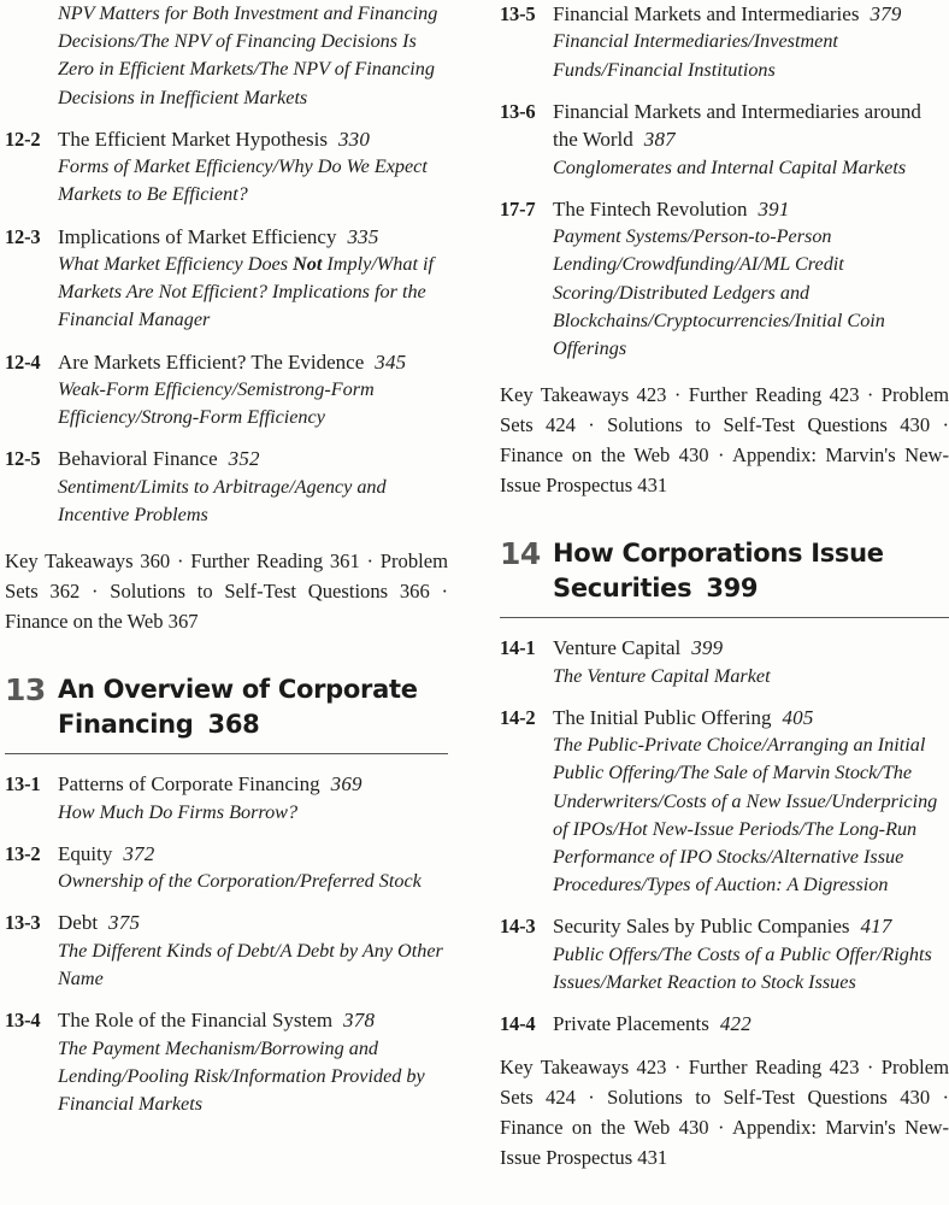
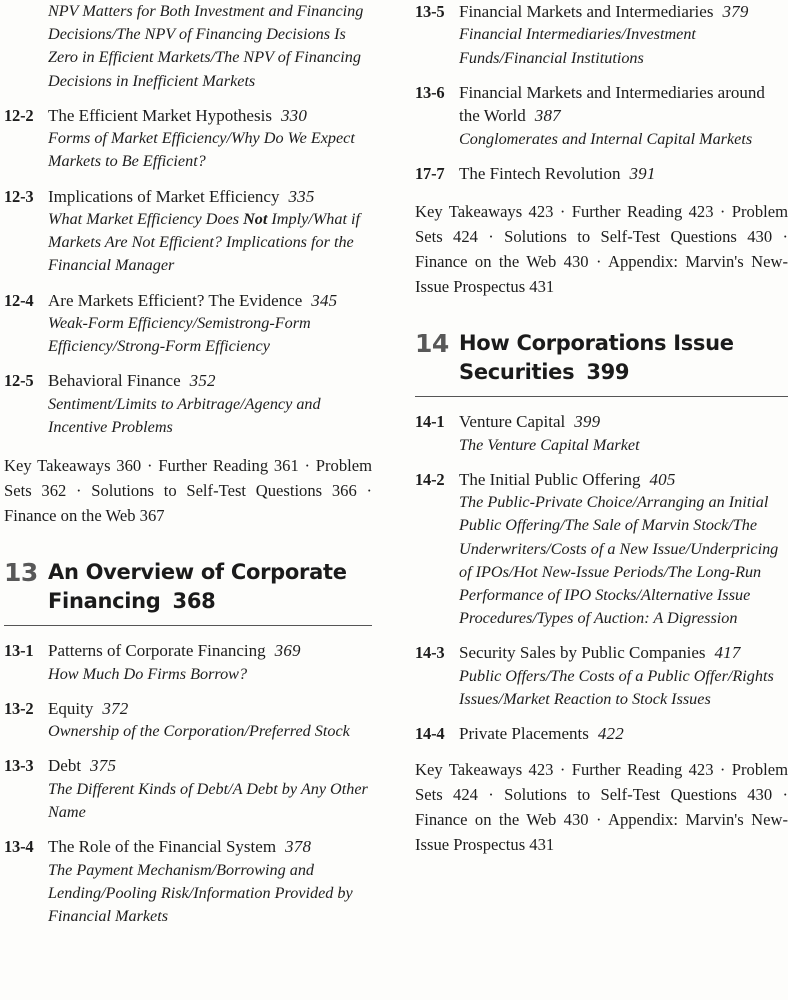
  NPV Matters for Both Investment and Financing Decisions/The NPV of Financing Decisions Is Zero in Efficient Markets/The NPV of Financing Decisions in Inefficient Markets
  12-2
  The Efficient Market Hypothesis 330
  Forms of Market Efficiency/Why Do We Expect Markets to Be Efficient?
  12-3
  Implications of Market Efficiency 335
  What Market Efficiency Does Not Imply/What if Markets Are Not Efficient? Implications for the Financial Manager
  12-4
  Are Markets Efficient? The Evidence 345
  Weak-Form Efficiency/Semistrong-Form Efficiency/Strong-Form Efficiency
  12-5
  Behavioral Finance 352
  Sentiment/Limits to Arbitrage/Agency and Incentive Problems
  Key Takeaways 360 · Further Reading 361 · Problem Sets 362 · Solutions to Self-Test Questions 366 · Finance on the Web 367
  13
  An Overview of Corporate Financing 368
  13-1
  Patterns of Corporate Financing 369
  How Much Do Firms Borrow?
  13-2
  Equity 372
  Ownership of the Corporation/Preferred Stock
  13-3
  Debt 375
  The Different Kinds of Debt/A Debt by Any Other Name
  13-4
  The Role of the Financial System 378
  The Payment Mechanism/Borrowing and Lending/Pooling Risk/Information Provided by Financial Markets
  13-5
  Financial Markets and Intermediaries 379
  Financial Intermediaries/Investment Funds/Financial Institutions
  13-6
  Financial Markets and Intermediaries around the World 387
  Conglomerates and Internal Capital Markets
  17-7
  The Fintech Revolution 391
- Payment Systems/Person-to-Person Lending/Crowdfunding/AI/ML Credit Scoring/Distributed Ledgers and Blockchains/Cryptocurrencies/Initial Coin Offerings
  Key Takeaways 423 · Further Reading 423 · Problem Sets 424 · Solutions to Self-Test Questions 430 · Finance on the Web 430 · Appendix: Marvin's New-Issue Prospectus 431
  14
  How Corporations Issue Securities 399
  14-1
  Venture Capital 399
  The Venture Capital Market
  14-2
  The Initial Public Offering 405
  The Public-Private Choice/Arranging an Initial Public Offering/The Sale of Marvin Stock/The Underwriters/Costs of a New Issue/Underpricing of IPOs/Hot New-Issue Periods/The Long-Run Performance of IPO Stocks/Alternative Issue Procedures/Types of Auction: A Digression
  14-3
  Security Sales by Public Companies 417
  Public Offers/The Costs of a Public Offer/Rights Issues/Market Reaction to Stock Issues
  14-4
  Private Placements 422
  Key Takeaways 423 · Further Reading 423 · Problem Sets 424 · Solutions to Self-Test Questions 430 · Finance on the Web 430 · Appendix: Marvin's New-Issue Prospectus 431
